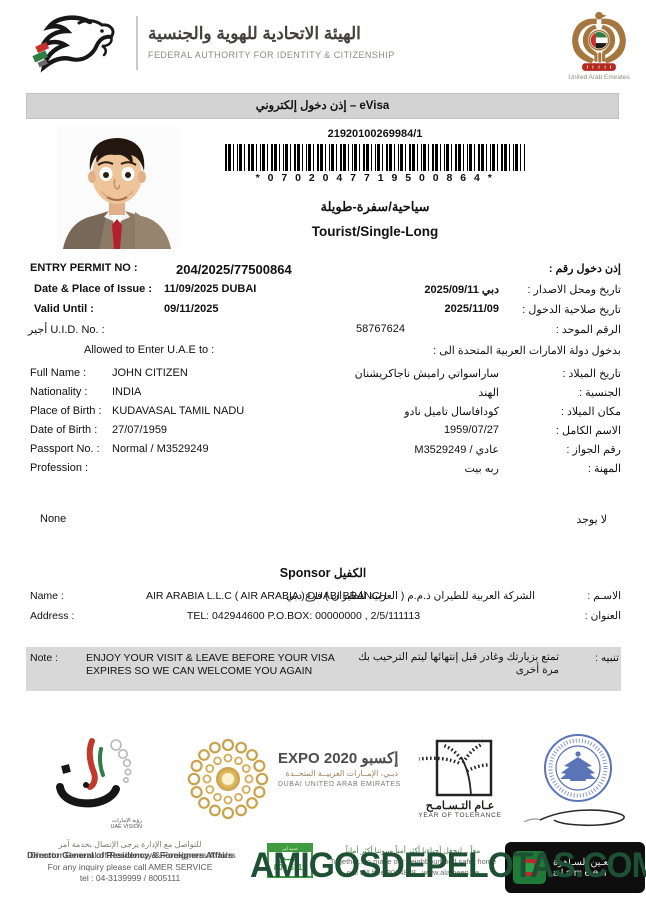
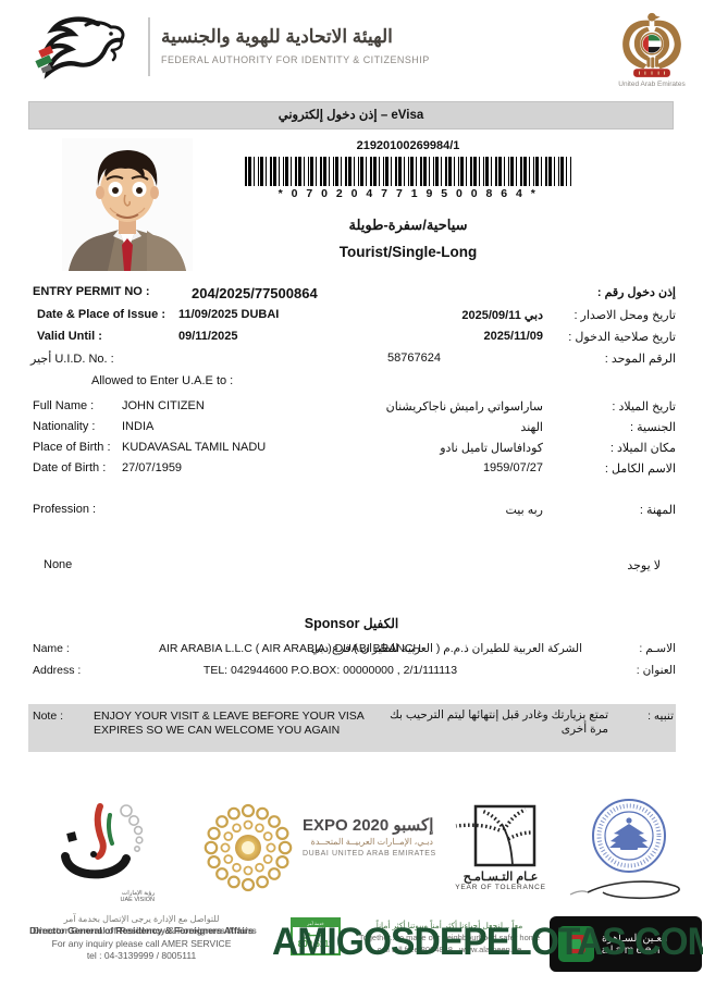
  الهيئة الاتحادية للهوية والجنسية
  FEDERAL AUTHORITY FOR IDENTITY & CITIZENSHIP
  إذن دخول إلكتروني – eVisa
  21920100269984/1
  * 0 7 0 2 0 4 7 7 1 9 5 0 0 8 6 4 *
  سياحية/سفرة-طويلة
  Tourist/Single-Long
  ENTRY PERMIT NO :
  204/2025/77500864
  إذن دخول رقم :
  Date & Place of Issue :
  11/09/2025 DUBAI
  دبي 2025/09/11
  تاريخ ومحل الاصدار :
  Valid Until :
  09/11/2025
  2025/11/09
  تاريخ صلاحية الدخول :
  أجير U.I.D. No. :
  58767624
  الرقم الموحد :
  Allowed to Enter U.A.E to :
- بدخول دولة الامارات العربية المتحدة الى :
  Full Name :
  JOHN CITIZEN
  ساراسواتي راميش ناجاكريشنان
  تاريخ الميلاد :
  Nationality :
  INDIA
  الهند
  الجنسية :
  Place of Birth :
  KUDAVASAL TAMIL NADU
  كودافاسال تاميل نادو
  مكان الميلاد :
  Date of Birth :
  27/07/1959
  1959/07/27
  الاسم الكامل :
- Passport No. :
- Normal / M3529249
- عادي / M3529249
- رقم الجواز :
  Profession :
  ربه بيت
  المهنة :
  None
  لا يوجد
  Sponsor الكفيل
  Name :
  AIR ARABIA L.L.C ( AIR ARABIA ) DUABI BRANCH
  الشركة العربية للطيران ذ.م.م ( العربية للطيران ) فرع دبي
  الاسـم :
  Address :
- TEL: 042944600 P.O.BOX: 00000000 , 2/5/111113
+ TEL: 042944600 P.O.BOX: 00000000 , 2/1/111113
  العنوان :
  Note :
  ENJOY YOUR VISIT & LEAVE BEFORE YOUR VISA EXPIRES SO WE CAN WELCOME YOU AGAIN
  تمتع بزيارتك وغادر قبل إنتهائها ليتم الترحيب بك مرة أخرى
  تنبيه :
  EXPO 2020 إكسبو
  دبـي، الإمــارات العربيــة المتحــدة
  عـام التـسـامـح
  للتواصل مع الإدارة يرجى الإتصال بخدمة آمر
  Director General of Residency & Foreigners Affairs
  For any inquiry please call AMER SERVICE
  tel : 04-3139999 / 8005111
  آمــر
  800 5111
  معاً .. لنجعل أحياءنا أكثر أمناً وبيوتنا أكثر أماناً
  Together.. to make our neighbourhood safer home
  call toll free 8004888 , www.alameen.ae
  العـين السـاهرة
  alameen
  AMIGOSDEPELOTAS.COM
